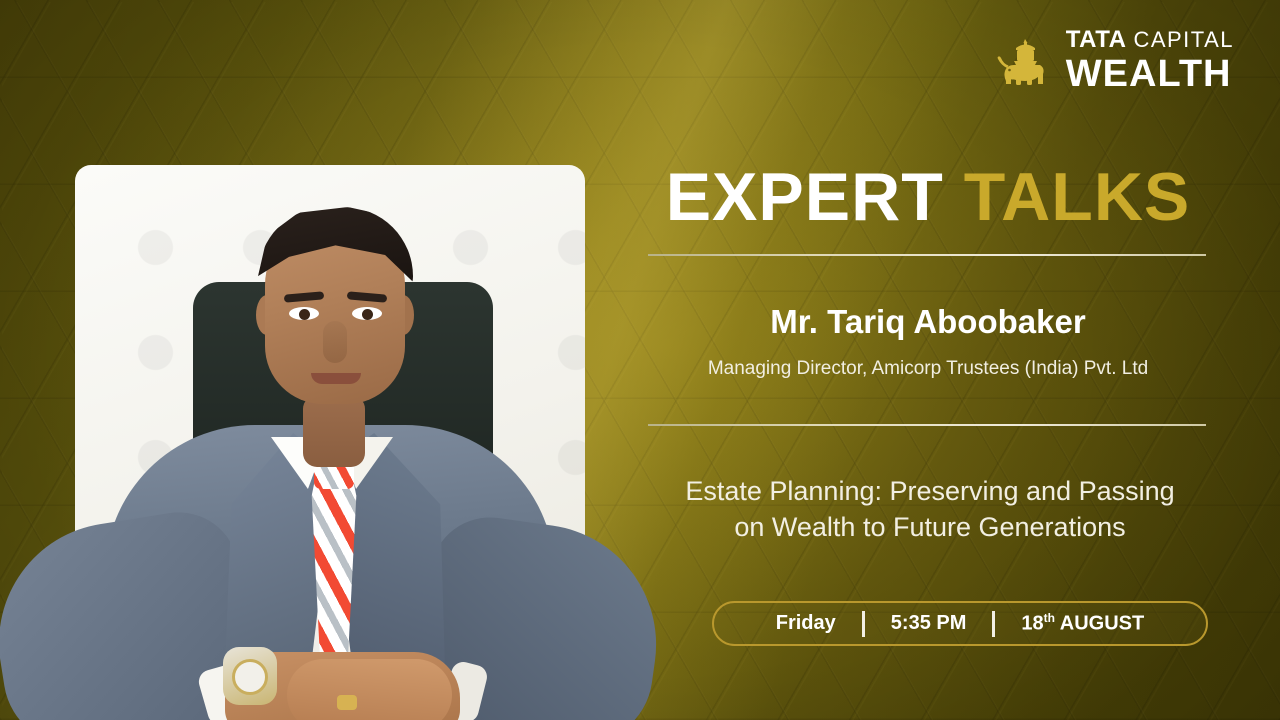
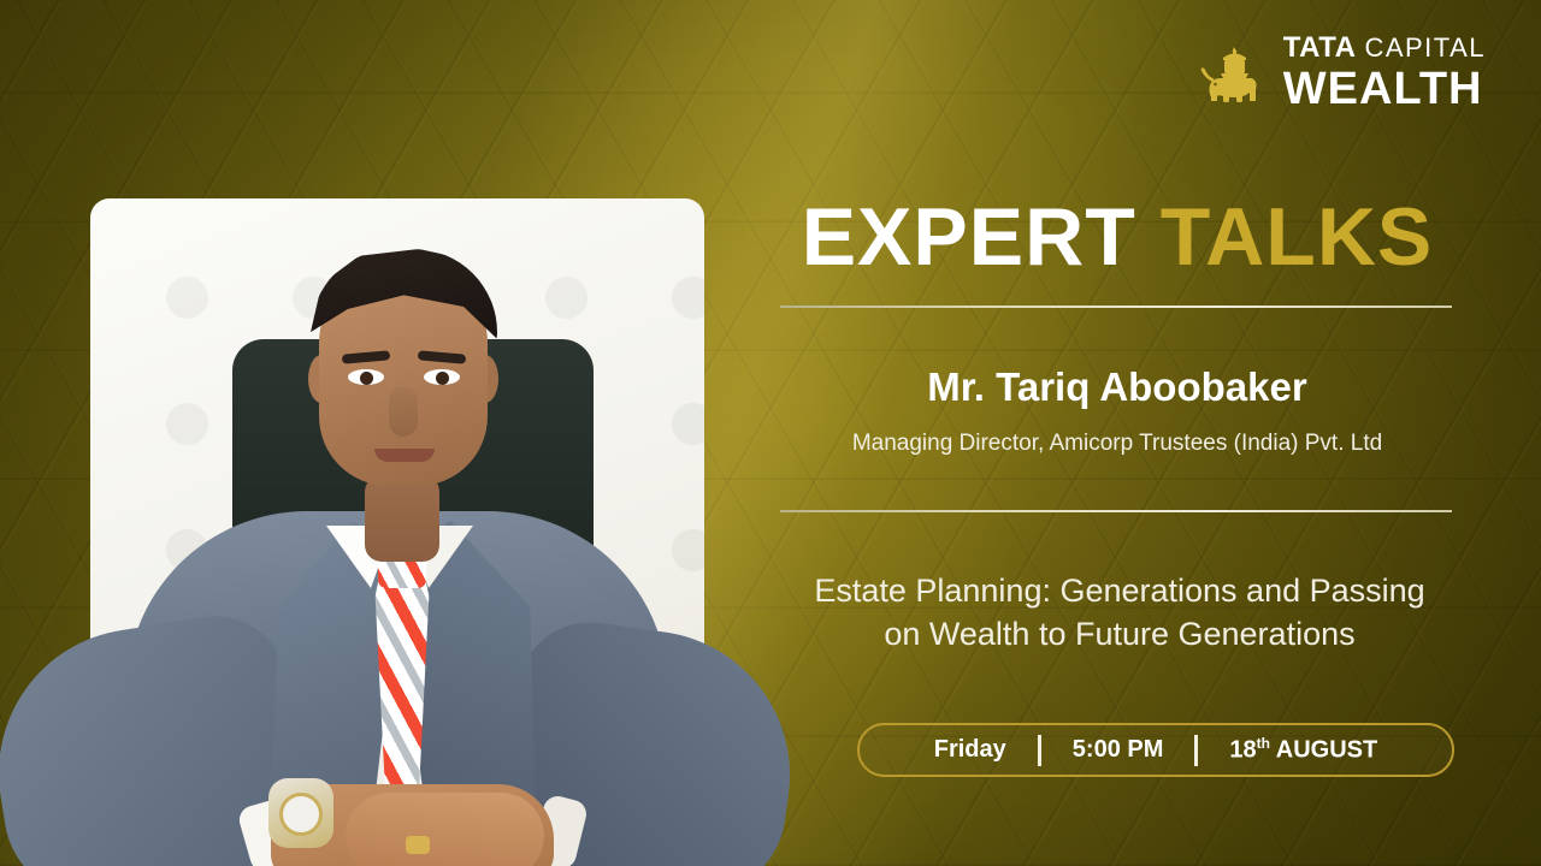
  TATA
  CAPITAL
  WEALTH
  EXPERT TALKS
  Mr. Tariq Aboobaker
  Managing Director, Amicorp Trustees (India) Pvt. Ltd
- Estate Planning: Preserving and Passing
+ Estate Planning: Generations and Passing
  on Wealth to Future Generations
  Friday
- 5:35 PM
+ 5:00 PM
  18th AUGUST
